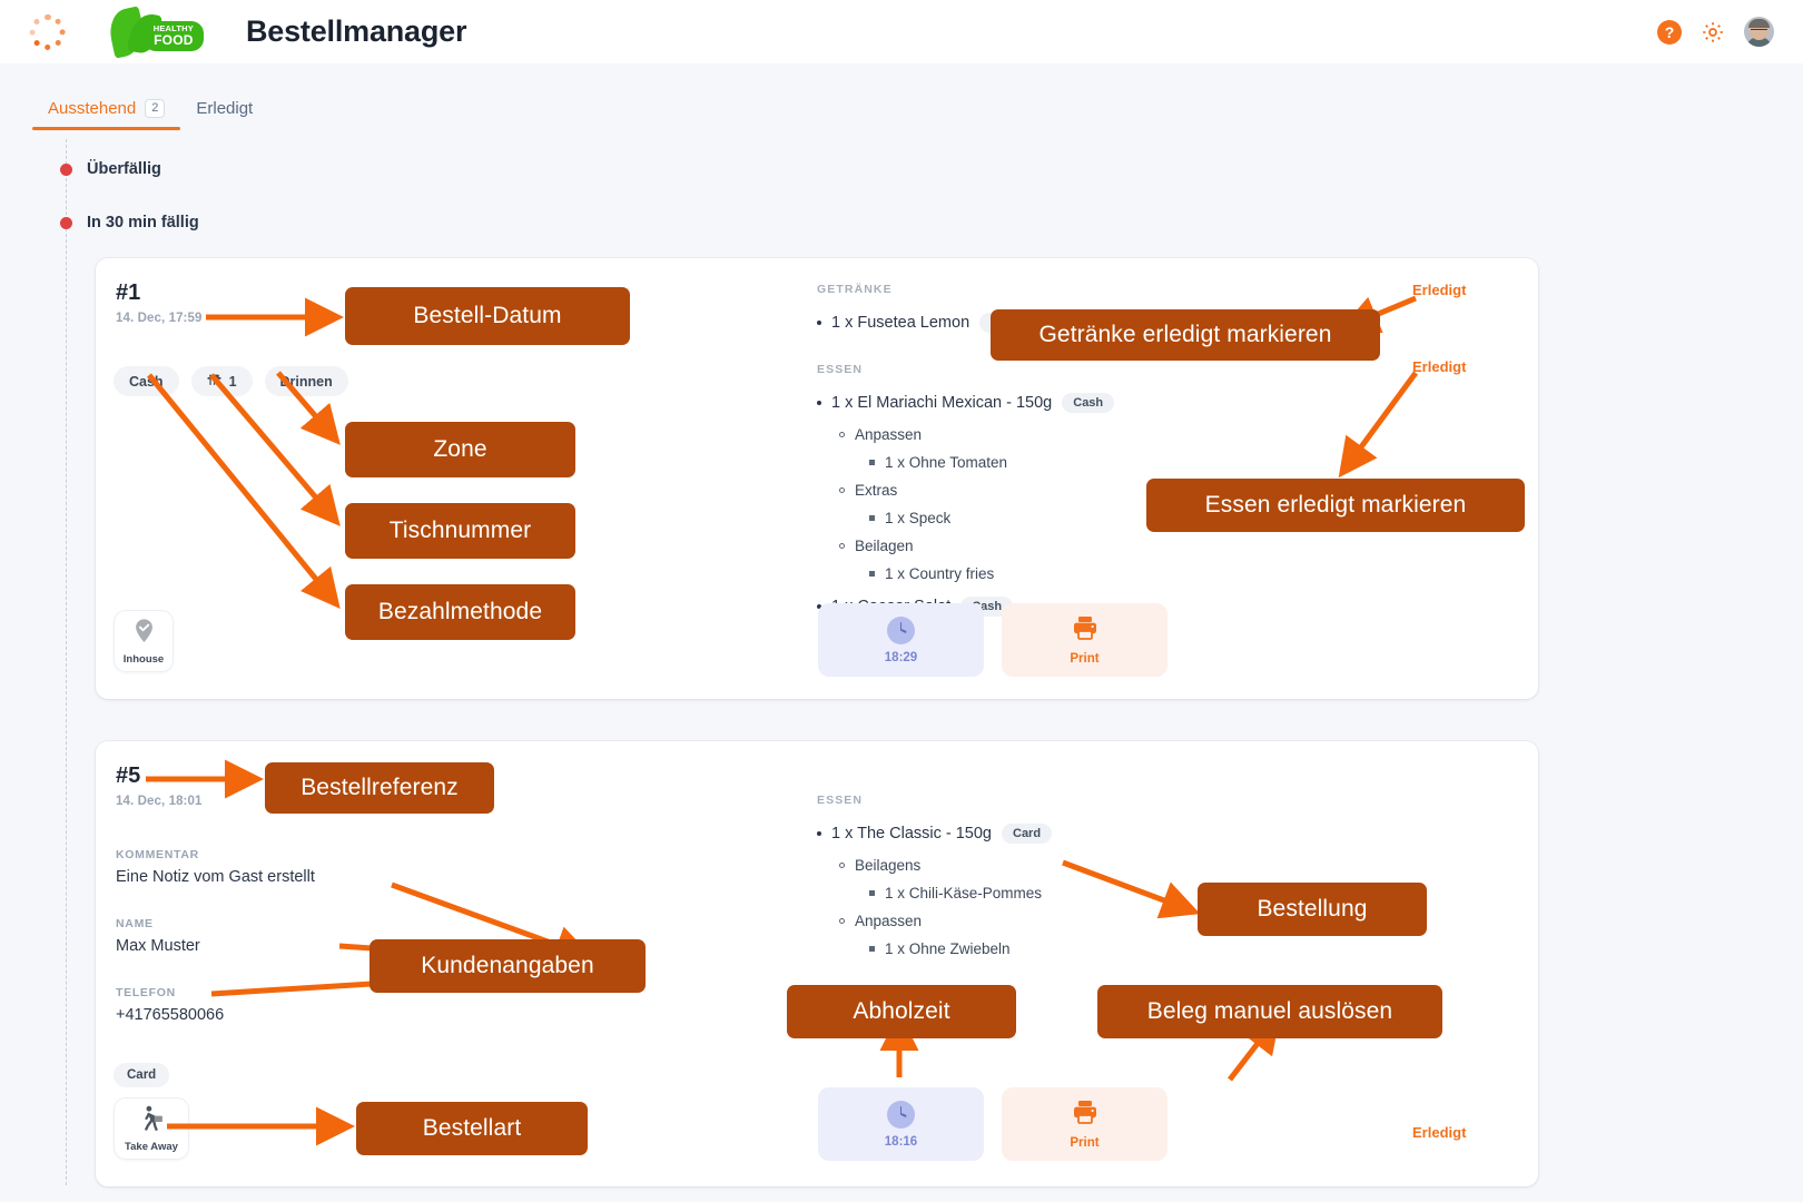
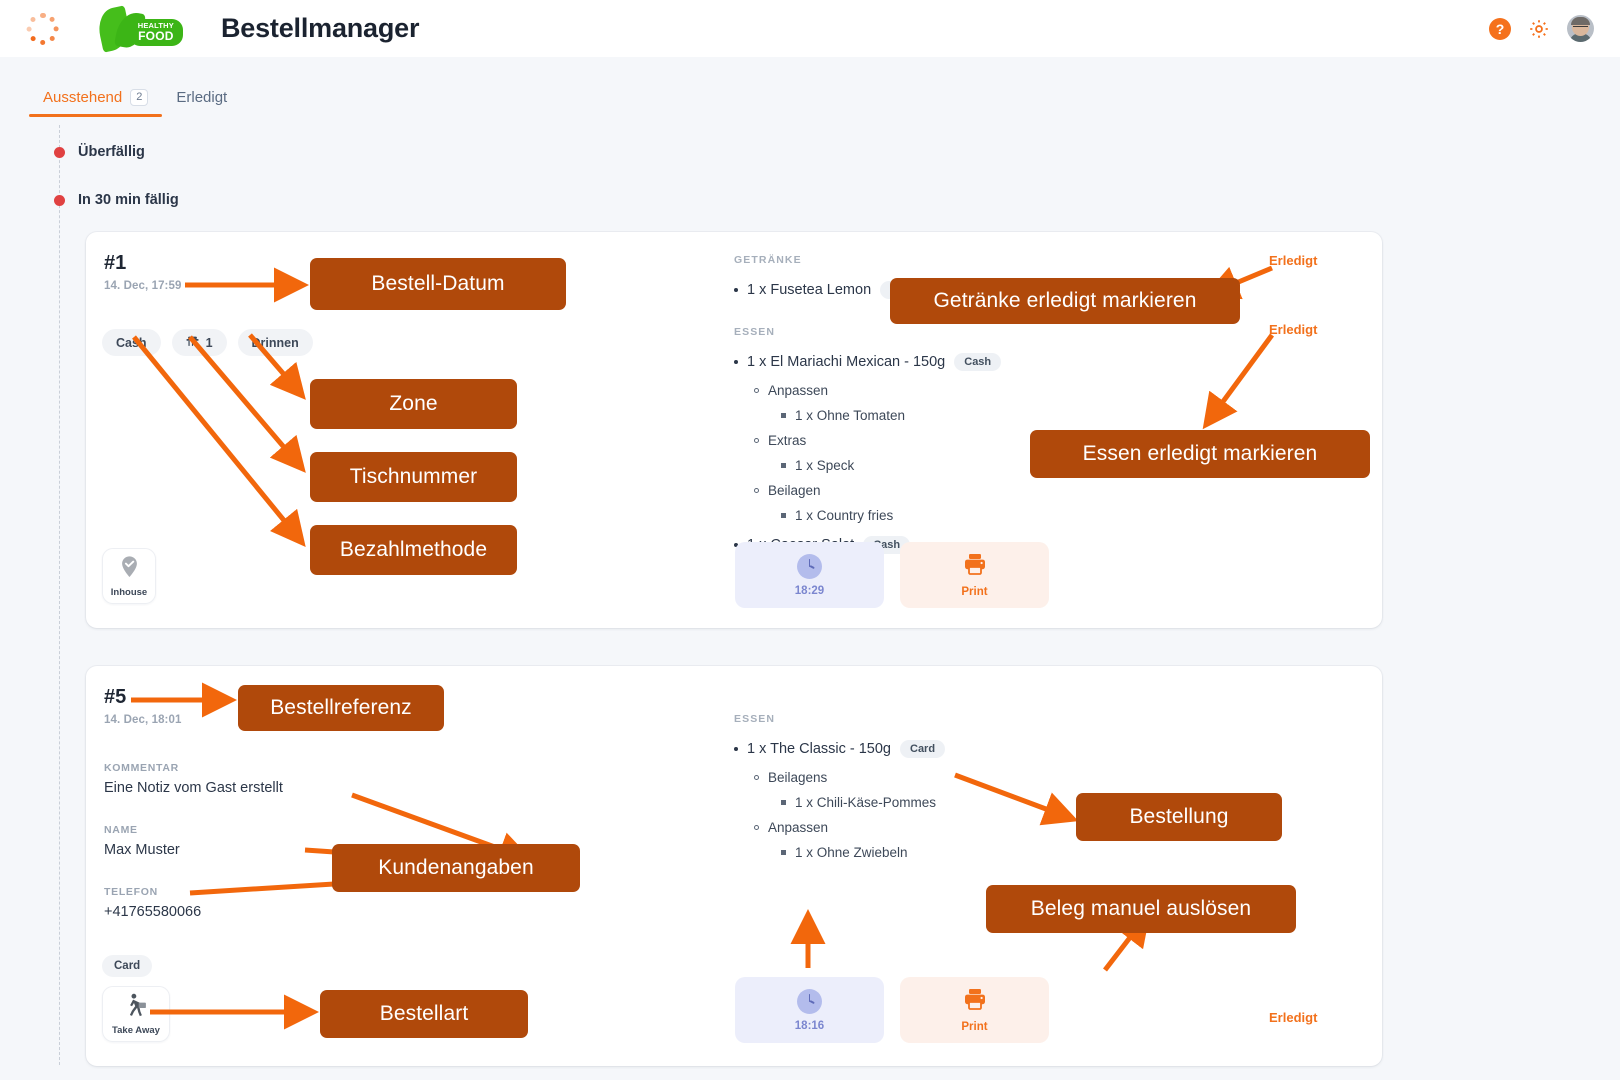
  HEALTHY
  FOOD
  Bestellmanager
  ?
  Ausstehend
  2
  Erledigt
  Überfällig
  In 30 min fällig
  #1
  14. Dec, 17:59
  Cah
  1
  rinnen
  Inhouse
  GETRÄNKE
  1 x Fusetea Lemon
  ESSEN
  1 x El Mariachi Mexican - 150g
  Cash
  Anpassen
  1 x Ohne Tomaten
  Extras
  1 x Speck
  Beilagen
  1 x Country fries
  ash
  18:29
  Print
  Erledigt
  Erledigt
  #5
  14. Dec, 18:01
  KOMMENTAR
  Eine Notiz vom Gast erstellt
  NAME
  Max Muster
  TELEFON
  +41765580066
  Card
  Take Away
  ESSEN
  1 x The Classic - 150g
  Card
  Beilagens
  1 x Chili-Käse-Pommes
  Anpassen
  1 x Ohne Zwiebeln
  18:16
  Print
  Erledigt
  Bestell-Datum
  Zone
  Tischnummer
  Bezahlmethode
  Getränke erledigt markieren
  Essen erledigt markieren
  Bestellreferenz
  Kundenangaben
  Bestellart
  Bestellung
- Abholzeit
  Beleg manuel auslösen
